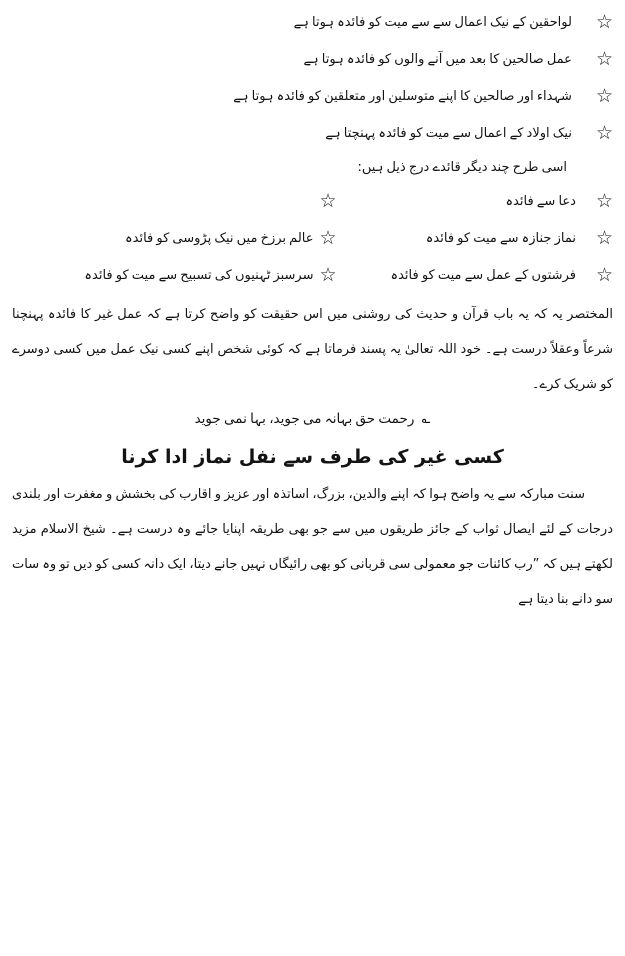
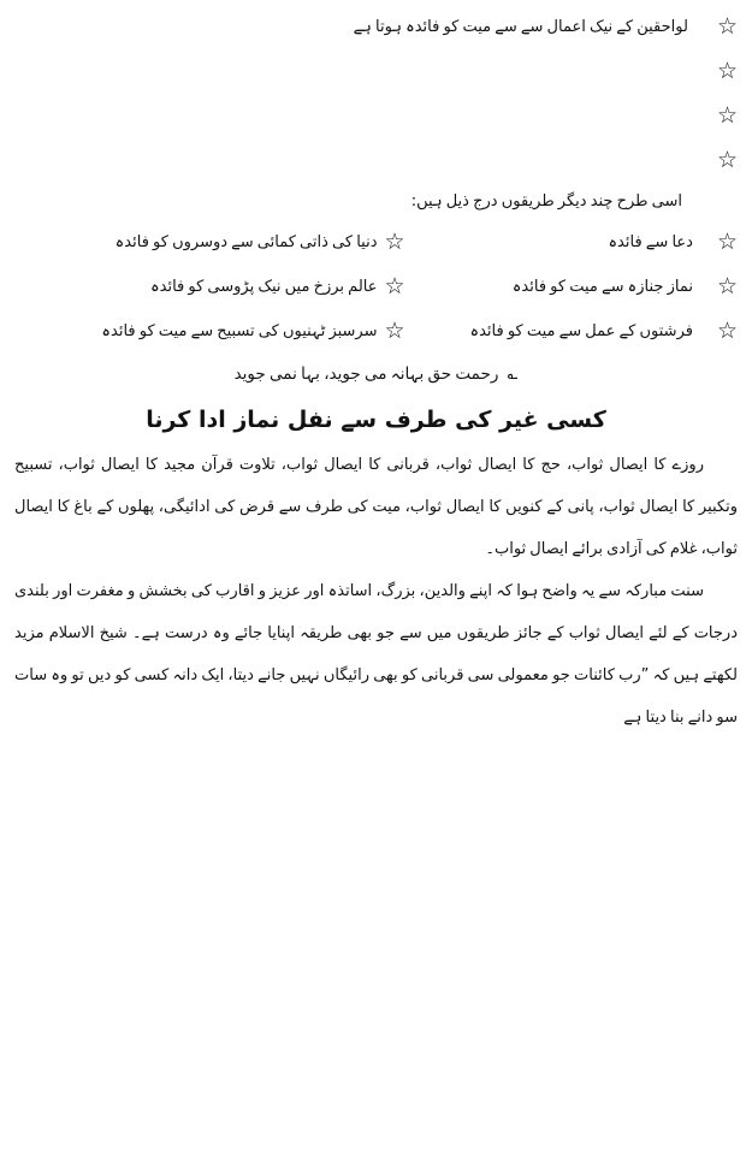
  ☆
  لواحقین کے نیک اعمال سے سے میت کو فائدہ ہوتا ہے
  ☆
- عمل صالحین کا بعد میں آنے والوں کو فائدہ ہوتا ہے
  ☆
- شہداء اور صالحین کا اپنے متوسلین اور متعلقین کو فائدہ ہوتا ہے
  ☆
- نیک اولاد کے اعمال سے میت کو فائدہ پہنچتا ہے
- اسی طرح چند دیگر قائدے درج ذیل ہیں:
+ اسی طرح چند دیگر طریقوں درج ذیل ہیں:
  ☆
  دعا سے فائدہ
  ☆
+ دنیا کی ذاتی کمائی سے دوسروں کو فائدہ
  ☆
  نماز جنازہ سے میت کو فائدہ
  ☆
  عالم برزخ میں نیک پڑوسی کو فائدہ
  ☆
  فرشتوں کے عمل سے میت کو فائدہ
  ☆
  سرسبز ٹہنیوں کی تسبیح سے میت کو فائدہ
- المختصر یہ کہ یہ باب قرآن و حدیث کی روشنی میں اس حقیقت کو واضح کرتا ہے کہ عمل غیر کا فائدہ پہنچنا شرعاً وعقلاً درست ہے۔ خود اللہ تعالیٰ یہ پسند فرماتا ہے کہ کوئی شخص اپنے کسی نیک عمل میں کسی دوسرے کو شریک کرے۔
  ؎ رحمت حق بہانہ می جوید، بہا نمی جوید
  کسی غیر کی طرف سے نفل نماز ادا کرنا
+ روزے کا ایصال ثواب، حج کا ایصال ثواب، قربانی کا ایصال ثواب، تلاوت قرآن مجید کا ایصال ثواب، تسبیح وتکبیر کا ایصال ثواب، پانی کے کنویں کا ایصال ثواب، میت کی طرف سے قرض کی ادائیگی، پھلوں کے باغ کا ایصال ثواب، غلام کی آزادی برائے ایصال ثواب۔
  سنت مبارکہ سے یہ واضح ہوا کہ اپنے والدین، بزرگ، اساتذہ اور عزیز و اقارب کی بخشش و مغفرت اور بلندی درجات کے لئے ایصال ثواب کے جائز طریقوں میں سے جو بھی طریقہ اپنایا جائے وہ درست ہے۔ شیخ الاسلام مزید لکھتے ہیں کہ ”رب کائنات جو معمولی سی قربانی کو بھی رائیگاں نہیں جانے دیتا، ایک دانہ کسی کو دیں تو وہ سات سو دانے بنا دیتا ہے
